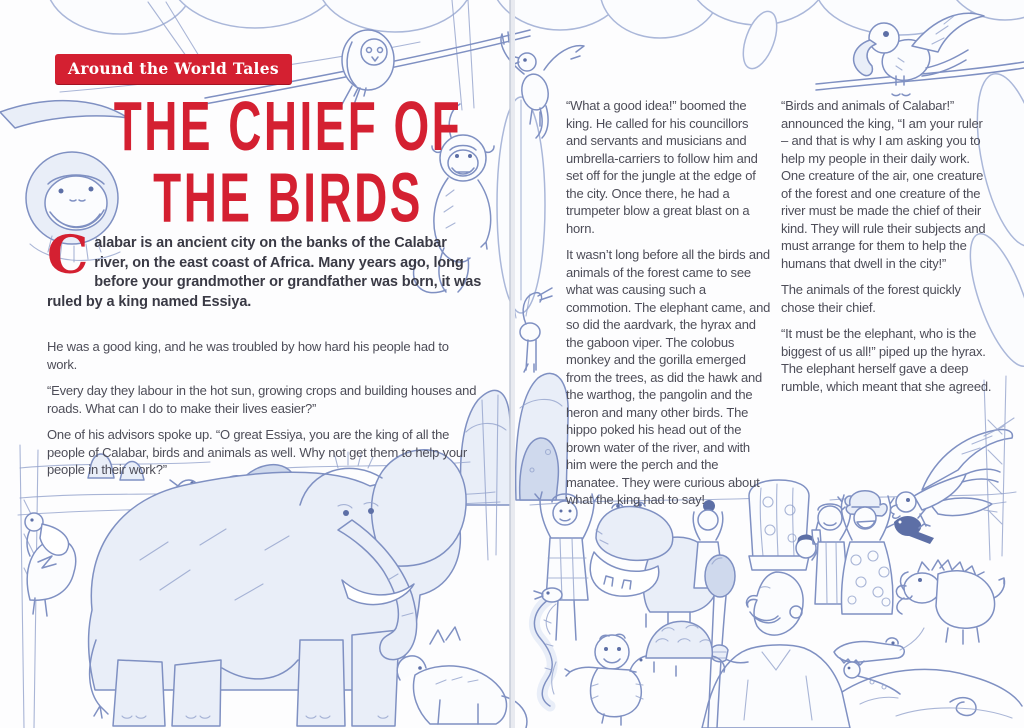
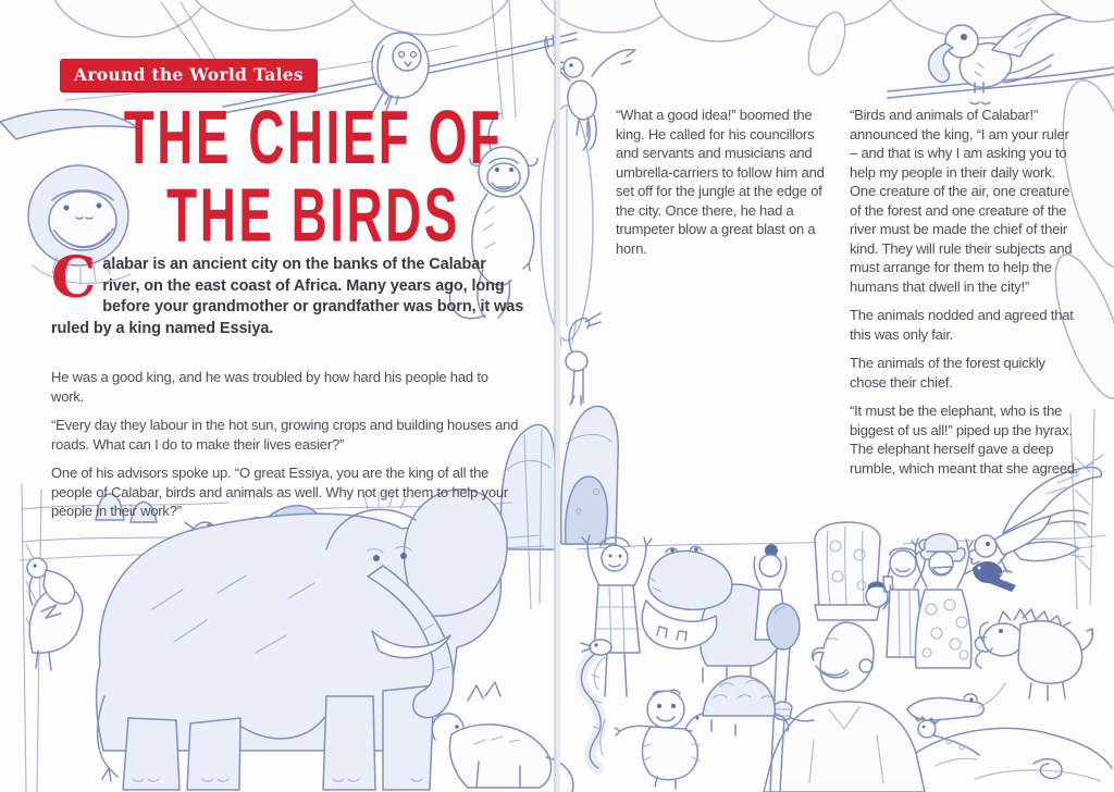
  Around the World Tales
  THE CHIEF OF
  THE BIRDS
  C
  alabar is an ancient city on the banks of the Calabar river, on the east coast of Africa. Many years ago, long before your grandmother or grandfather was born, it was ruled by a king named Essiya.
  He was a good king, and he was troubled by how hard his people had to work.
  “Every day they labour in the hot sun, growing crops and building houses and roads. What can I do to make their lives easier?”
  One of his advisors spoke up. “O great Essiya, you are the king of all the people of Calabar, birds and animals as well. Why not get them to help your people in their work?”
  “What a good idea!” boomed the king. He called for his councillors and servants and musicians and umbrella-carriers to follow him and set off for the jungle at the edge of the city. Once there, he had a trumpeter blow a great blast on a horn.
- It wasn’t long before all the birds and animals of the forest came to see what was causing such a commotion. The elephant came, and so did the aardvark, the hyrax and the gaboon viper. The colobus monkey and the gorilla emerged from the trees, as did the hawk and the warthog, the pangolin and the heron and many other birds. The hippo poked his head out of the brown water of the river, and with him were the perch and the manatee. They were curious about what the king had to say!
  “Birds and animals of Calabar!” announced the king, “I am your ruler – and that is why I am asking you to help my people in their daily work. One creature of the air, one creature of the forest and one creature of the river must be made the chief of their kind. They will rule their subjects and must arrange for them to help the humans that dwell in the city!”
+ The animals nodded and agreed that this was only fair.
  The animals of the forest quickly chose their chief.
  “It must be the elephant, who is the biggest of us all!” piped up the hyrax. The elephant herself gave a deep rumble, which meant that she agreed.
